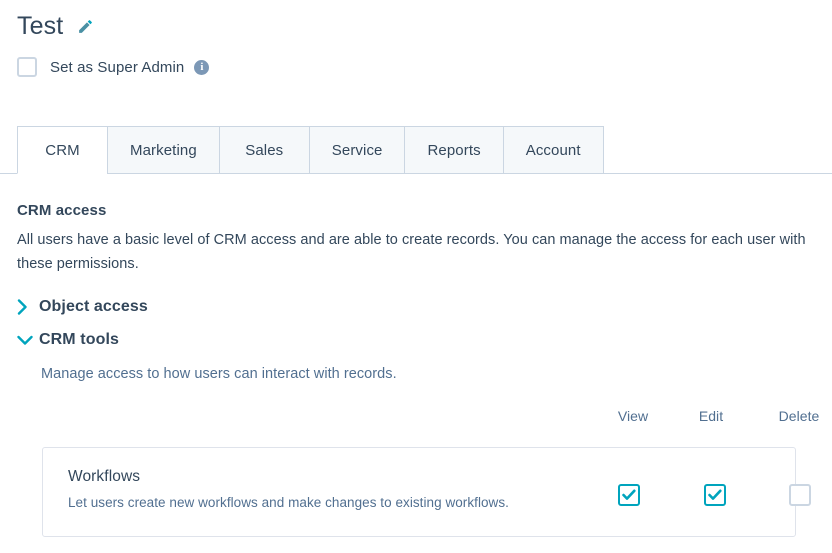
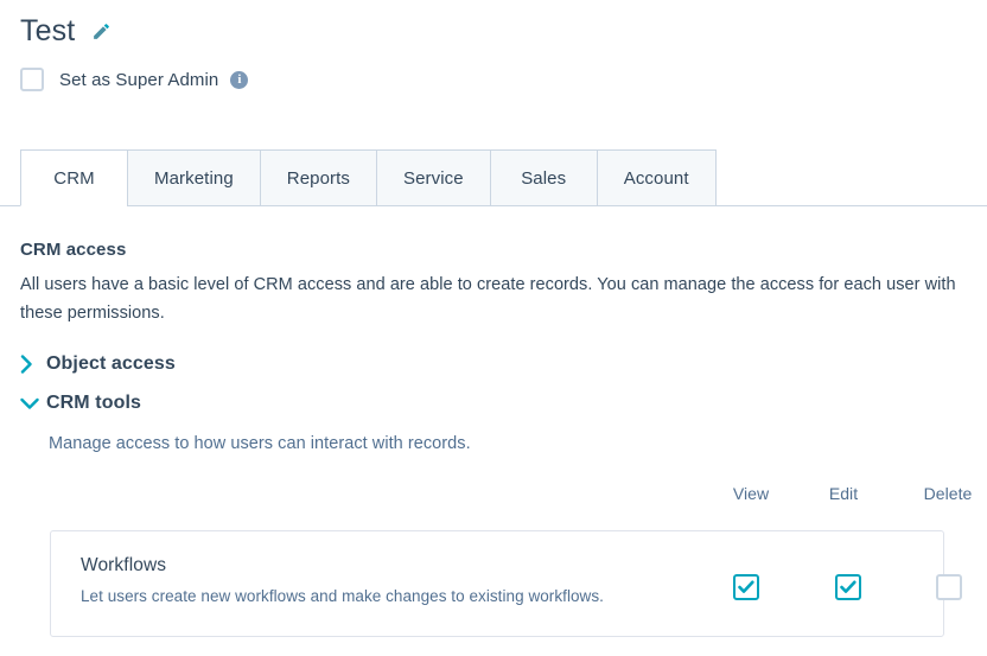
  Test
  Set as Super Admin
  i
  CRM
  Marketing
- Sales
+ Reports
  Service
- Reports
+ Sales
  Account
  CRM access
  All users have a basic level of CRM access and are able to create records. You can manage the access for each user with these permissions.
  Object access
  CRM tools
  Manage access to how users can interact with records.
  View
  Edit
  Delete
  Workflows
  Let users create new workflows and make changes to existing workflows.
